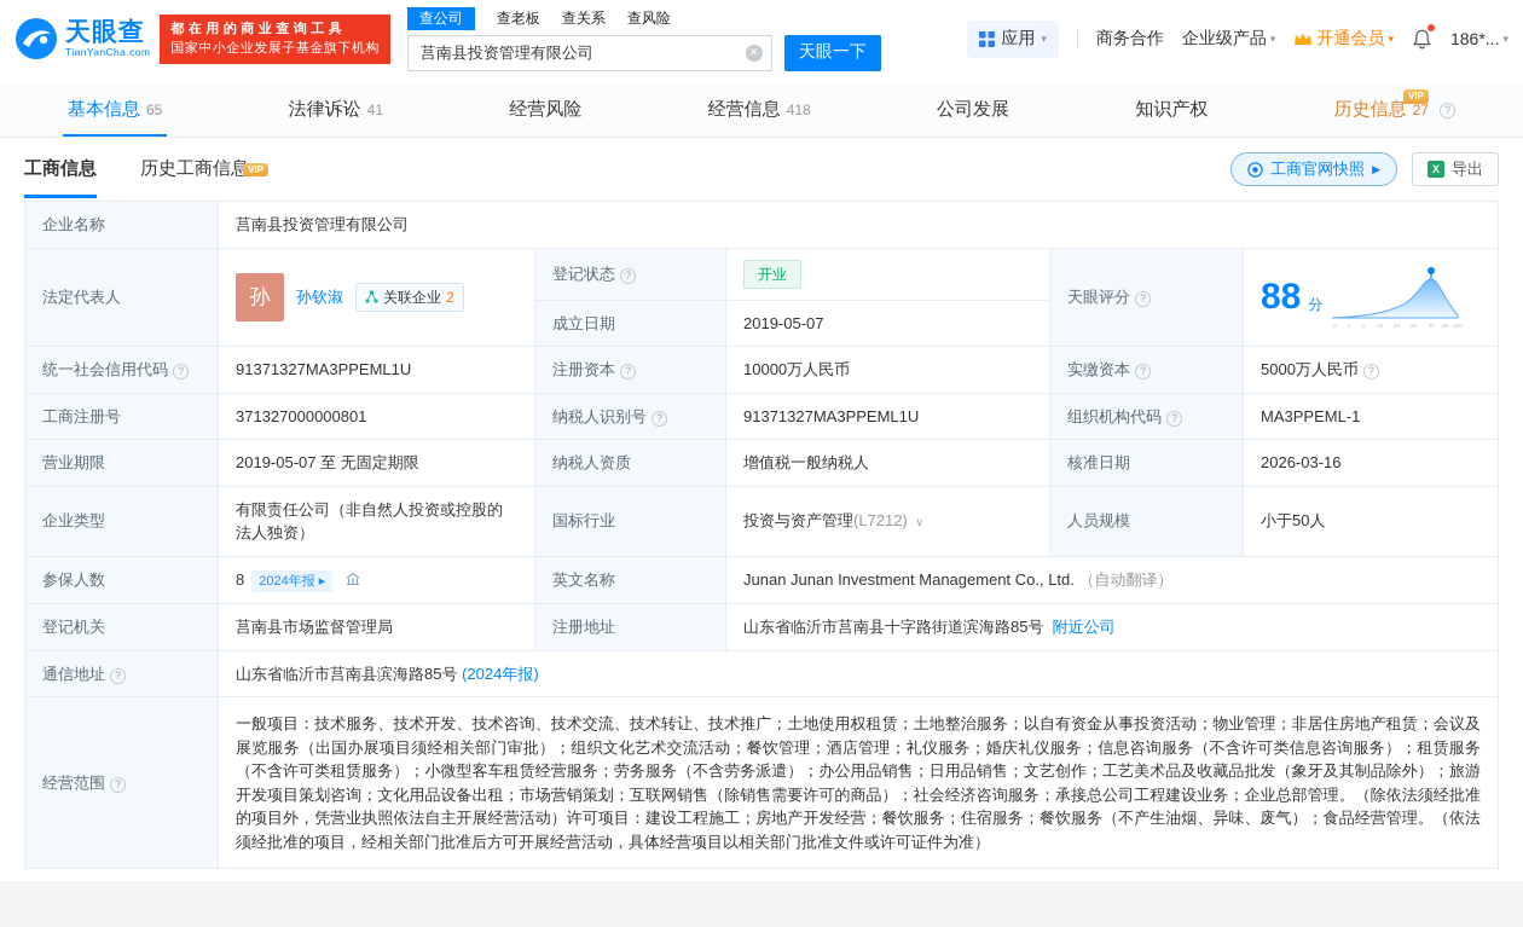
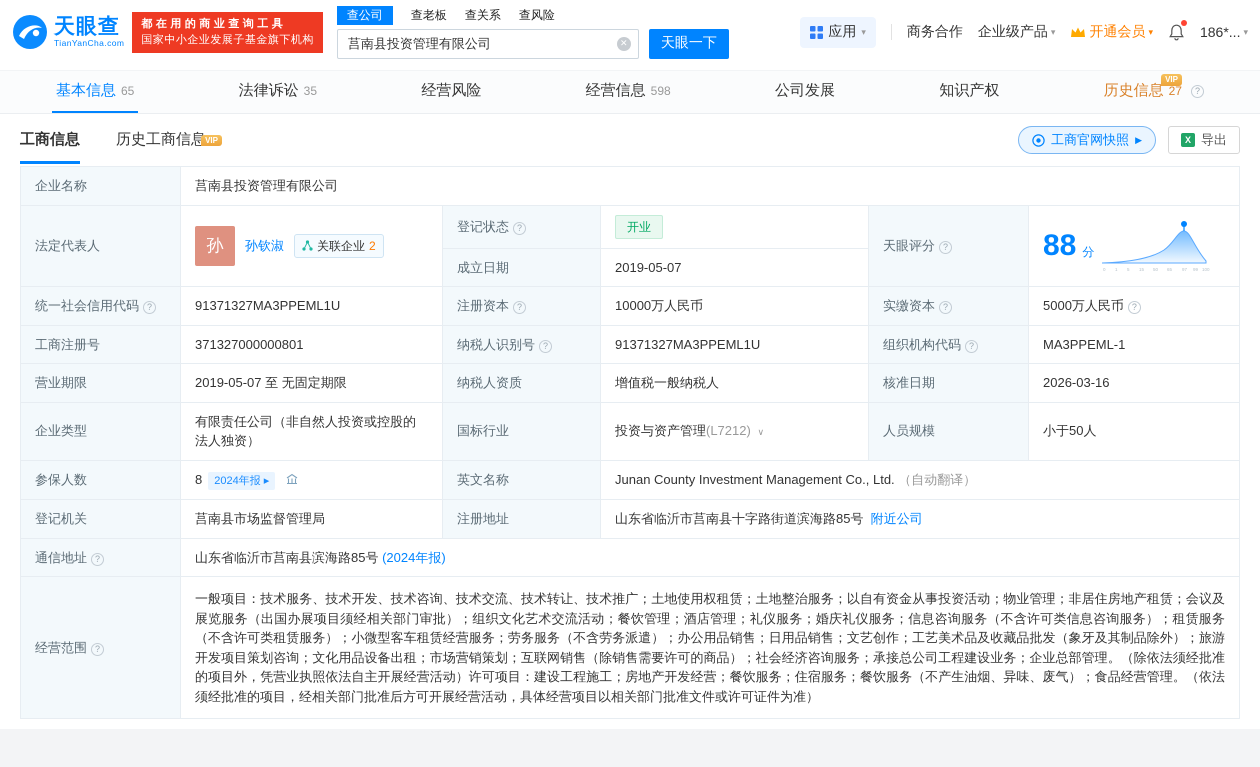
  天眼查
  TianYanCha.com
  都在用的商业查询工具
  国家中小企业发展子基金旗下机构
  查公司
  查老板
  查关系
  查风险
  莒南县投资管理有限公司
  ✕
  天眼一下
  应用
  ▾
  商务合作
  企业级产品
  ▾
  开通会员
  ▾
  186*...
  ▾
  基本信息
  65
  法律诉讼
- 41
+ 35
  经营风险
  经营信息
- 418
+ 598
  公司发展
  知识产权
  VIP
  历史信息
  27
  ?
  工商信息
  历史工商信息
  VIP
  工商官网快照
  ▶
  X
  导出
  企业名称	莒南县投资管理有限公司
  成立日期	2019-05-07
  统一社会信用代码 ?	91371327MA3PPEML1U	注册资本 ?	10000万人民币	实缴资本 ?	5000万人民币 ?
  工商注册号	371327000000801	纳税人识别号 ?	91371327MA3PPEML1U	组织机构代码 ?	MA3PPEML-1
  营业期限	2019-05-07 至 无固定期限	纳税人资质	增值税一般纳税人	核准日期	2026-03-16
  企业类型	有限责任公司（非自然人投资或控股的法人独资）	国标行业	投资与资产管理(L7212) ∨	人员规模	小于50人
- 参保人数	8 2024年报 ▸	英文名称	Junan Junan Investment Management Co., Ltd. （自动翻译）
+ 参保人数	8 2024年报 ▸	英文名称	Junan County Investment Management Co., Ltd. （自动翻译）
  登记机关	莒南县市场监督管理局	注册地址	山东省临沂市莒南县十字路街道滨海路85号 附近公司
  通信地址 ?	山东省临沂市莒南县滨海路85号 (2024年报)
  经营范围 ?	一般项目：技术服务、技术开发、技术咨询、技术交流、技术转让、技术推广；土地使用权租赁；土地整治服务；以自有资金从事投资活动；物业管理；非居住房地产租赁；会议及展览服务（出国办展项目须经相关部门审批）；组织文化艺术交流活动；餐饮管理；酒店管理；礼仪服务；婚庆礼仪服务；信息咨询服务（不含许可类信息咨询服务）；租赁服务（不含许可类租赁服务）；小微型客车租赁经营服务；劳务服务（不含劳务派遣）；办公用品销售；日用品销售；文艺创作；工艺美术品及收藏品批发（象牙及其制品除外）；旅游开发项目策划咨询；文化用品设备出租；市场营销策划；互联网销售（除销售需要许可的商品）；社会经济咨询服务；承接总公司工程建设业务；企业总部管理。（除依法须经批准的项目外，凭营业执照依法自主开展经营活动）许可项目：建设工程施工；房地产开发经营；餐饮服务；住宿服务；餐饮服务（不产生油烟、异味、废气）；食品经营管理。（依法须经批准的项目，经相关部门批准后方可开展经营活动，具体经营项目以相关部门批准文件或许可证件为准）
